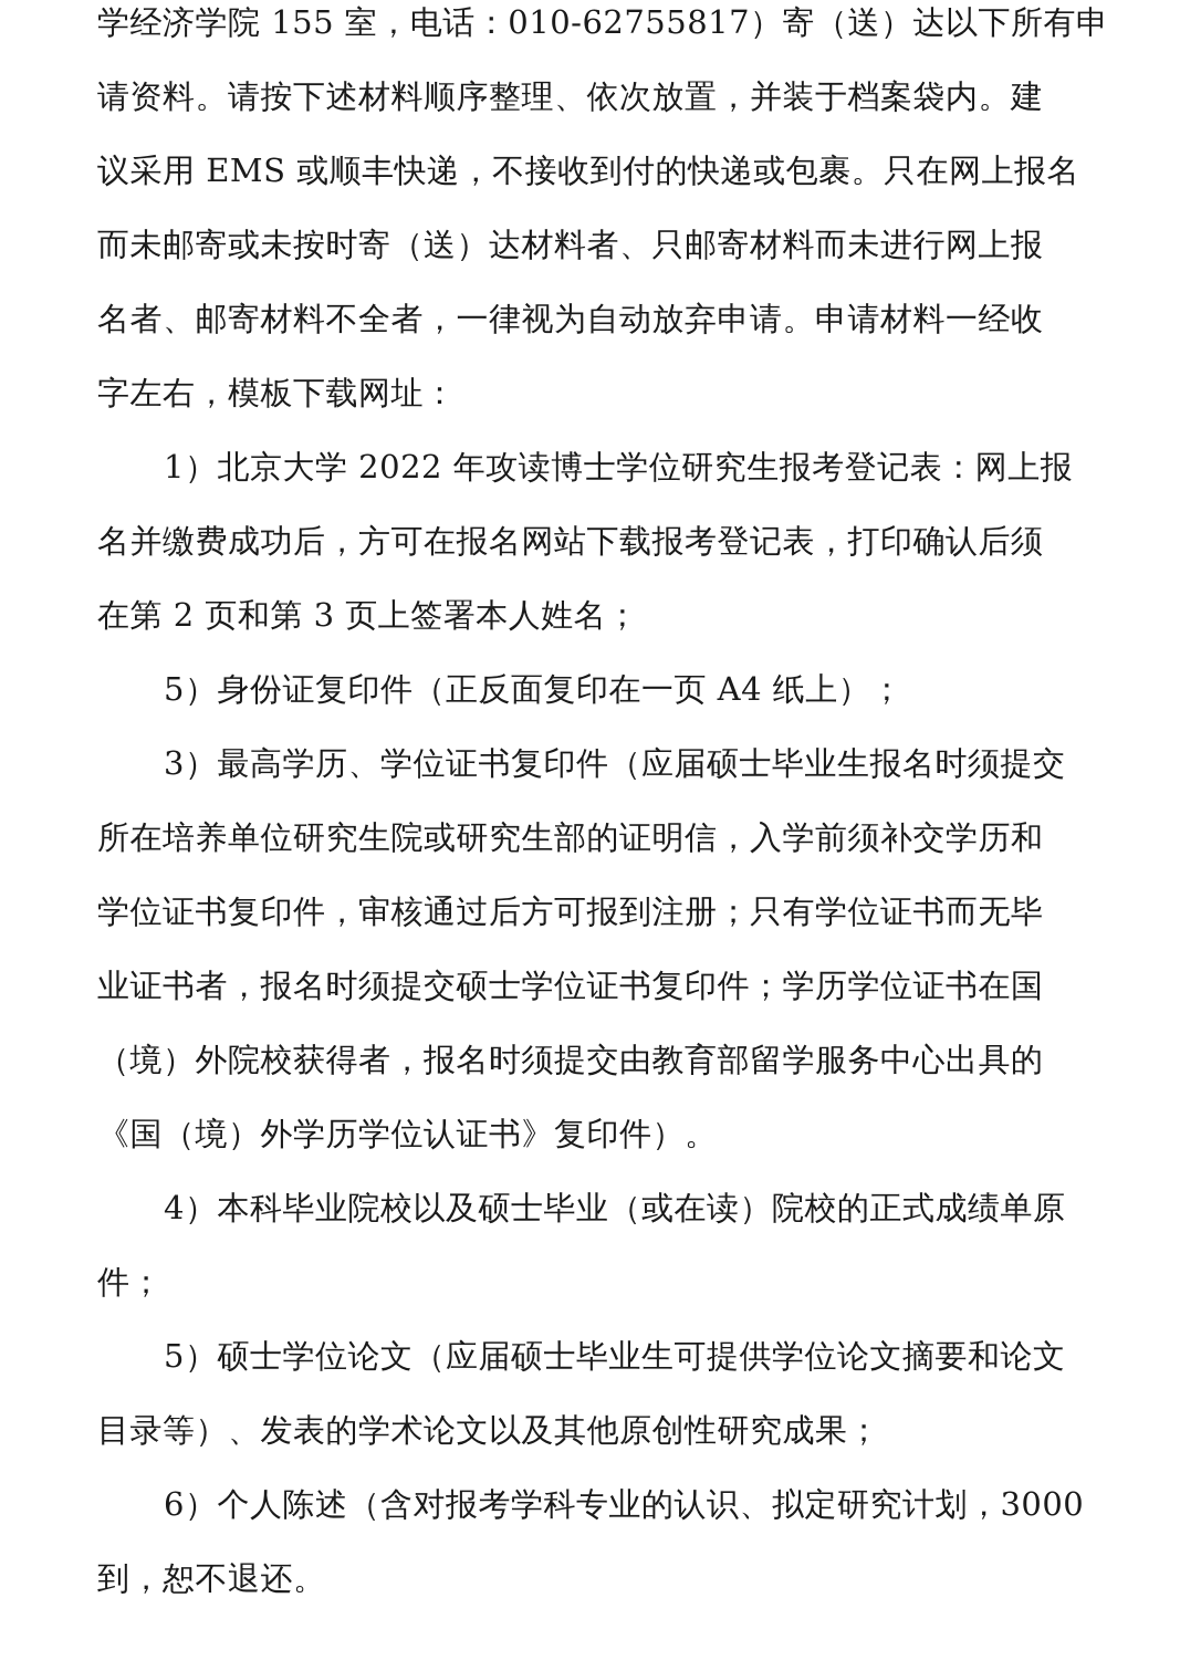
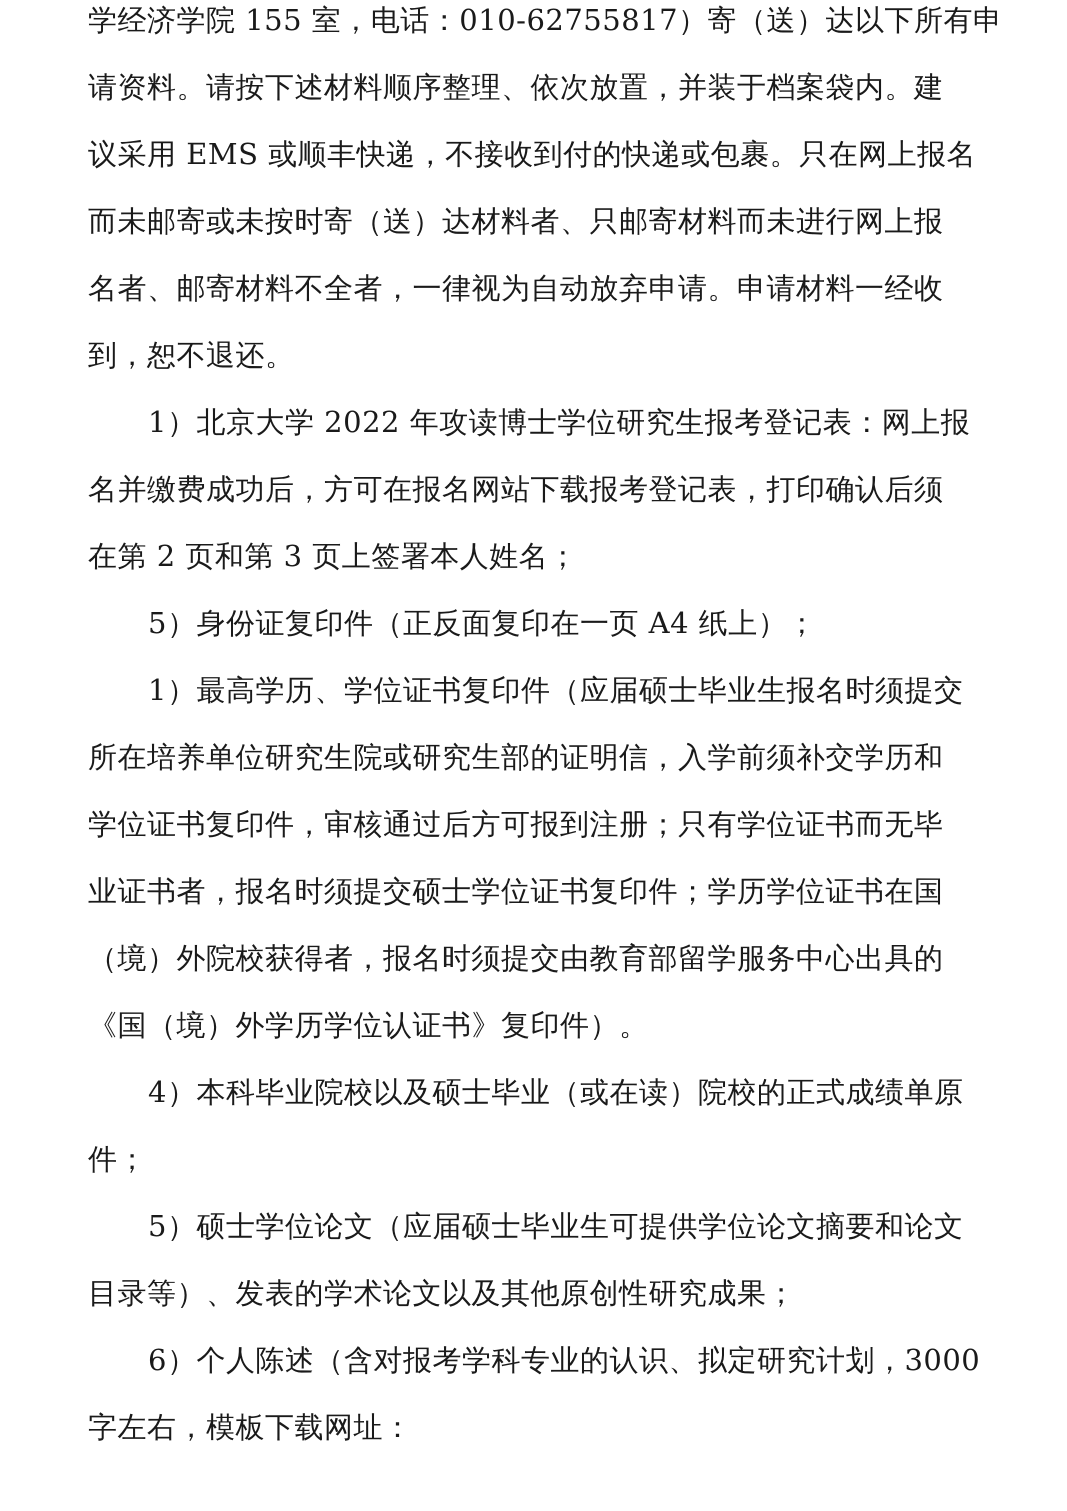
  学经济学院 155 室，电话：010-62755817）寄（送）达以下所有申
  请资料。请按下述材料顺序整理、依次放置，并装于档案袋内。建
  议采用 EMS 或顺丰快递，不接收到付的快递或包裹。只在网上报名
  而未邮寄或未按时寄（送）达材料者、只邮寄材料而未进行网上报
  名者、邮寄材料不全者，一律视为自动放弃申请。申请材料一经收
- 字左右，模板下载网址：
+ 到，恕不退还。
  1）北京大学 2022 年攻读博士学位研究生报考登记表：网上报
  名并缴费成功后，方可在报名网站下载报考登记表，打印确认后须
  在第 2 页和第 3 页上签署本人姓名；
  5）身份证复印件（正反面复印在一页 A4 纸上）；
- 3）最高学历、学位证书复印件（应届硕士毕业生报名时须提交
+ 1）最高学历、学位证书复印件（应届硕士毕业生报名时须提交
  所在培养单位研究生院或研究生部的证明信，入学前须补交学历和
  学位证书复印件，审核通过后方可报到注册；只有学位证书而无毕
  业证书者，报名时须提交硕士学位证书复印件；学历学位证书在国
  （境）外院校获得者，报名时须提交由教育部留学服务中心出具的
  《国（境）外学历学位认证书》复印件）。
  4）本科毕业院校以及硕士毕业（或在读）院校的正式成绩单原
  件；
  5）硕士学位论文（应届硕士毕业生可提供学位论文摘要和论文
  目录等）、发表的学术论文以及其他原创性研究成果；
  6）个人陈述（含对报考学科专业的认识、拟定研究计划，3000
- 到，恕不退还。
+ 字左右，模板下载网址：
